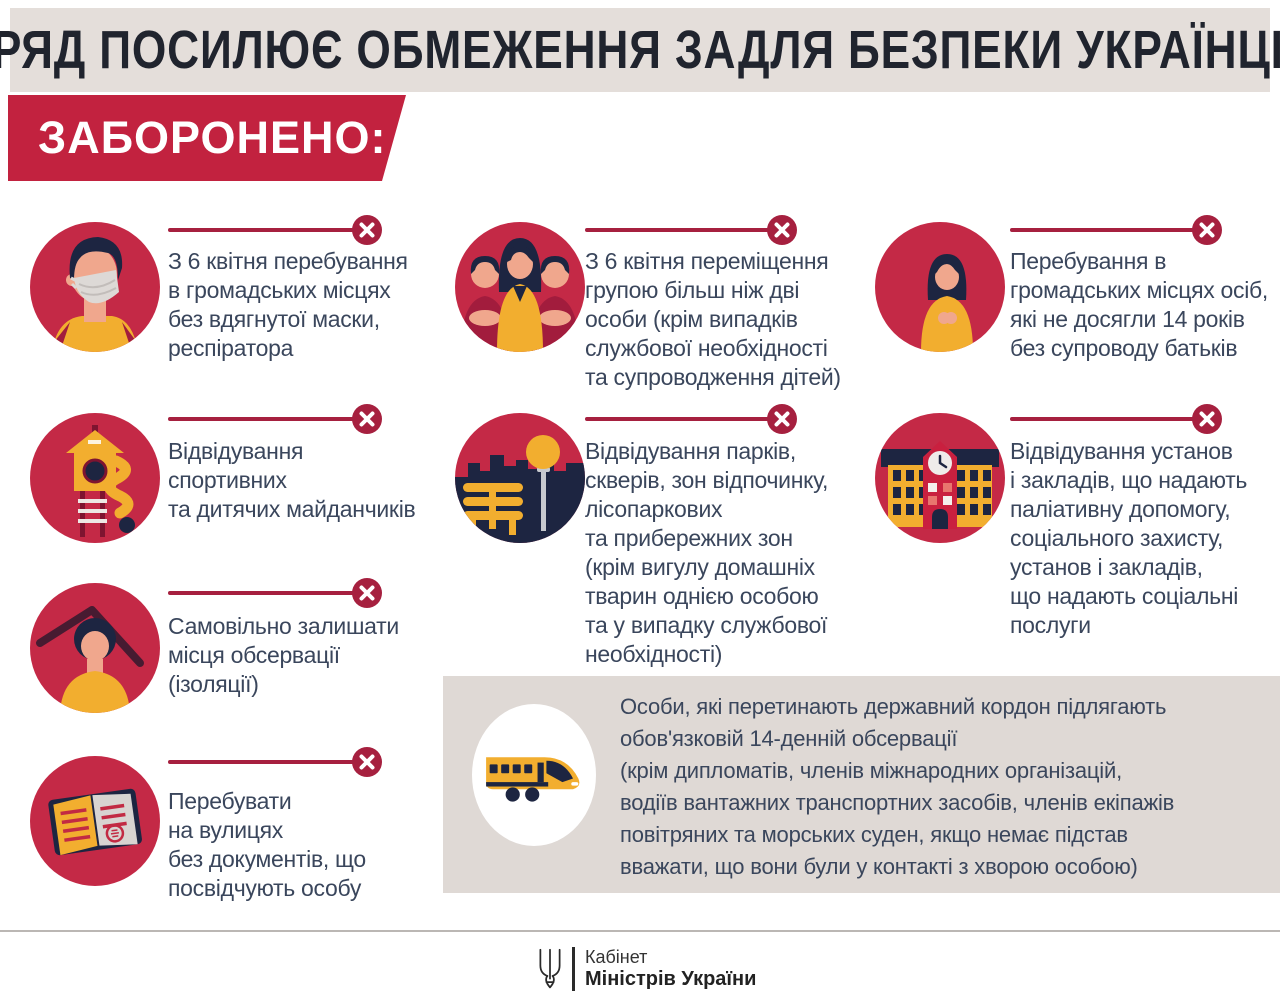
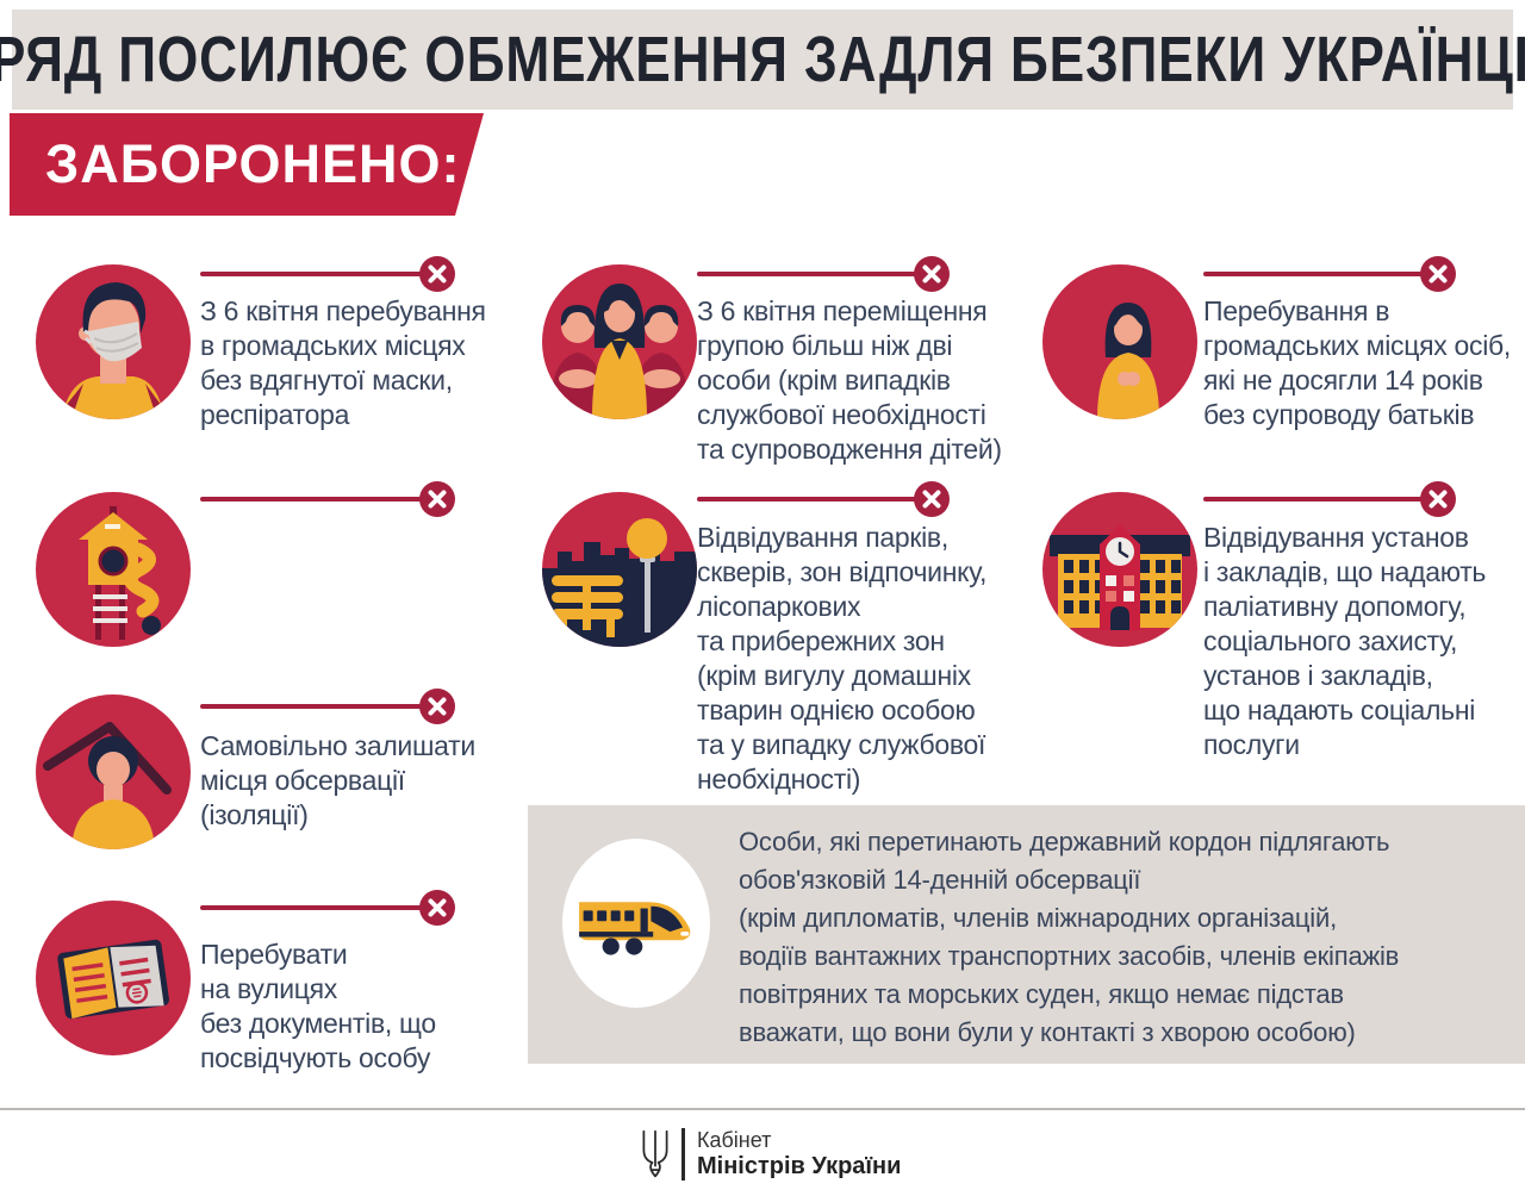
  РЯД ПОСИЛЮЄ ОБМЕЖЕННЯ ЗАДЛЯ БЕЗПЕКИ УКРАЇНЦІ
  ЗАБОРОНЕНО:
  З 6 квітня перебування
  в громадських місцях
  без вдягнутої маски,
  респіратора
  З 6 квітня переміщення
  групою більш ніж дві
  особи (крім випадків
  службової необхідності
  та супроводження дітей)
  Перебування в
  громадських місцях осіб,
  які не досягли 14 років
  без супроводу батьків
- Відвідування
- спортивних
- та дитячих майданчиків
  Відвідування парків,
  скверів, зон відпочинку,
  лісопаркових
  та прибережних зон
  (крім вигулу домашніх
  тварин однією особою
  та у випадку службової
  необхідності)
  Відвідування установ
  і закладів, що надають
  паліативну допомогу,
  соціального захисту,
  установ і закладів,
  що надають соціальні
  послуги
  Самовільно залишати
  місця обсервації
  (ізоляції)
  Перебувати
  на вулицях
  без документів, що
  посвідчують особу
  Особи, які перетинають державний кордон підлягають
  обов'язковій 14-денній обсервації
  (крім дипломатів, членів міжнародних організацій,
  водіїв вантажних транспортних засобів, членів екіпажів
  повітряних та морських суден, якщо немає підстав
  вважати, що вони були у контакті з хворою особою)
  Кабінет
  Міністрів України
